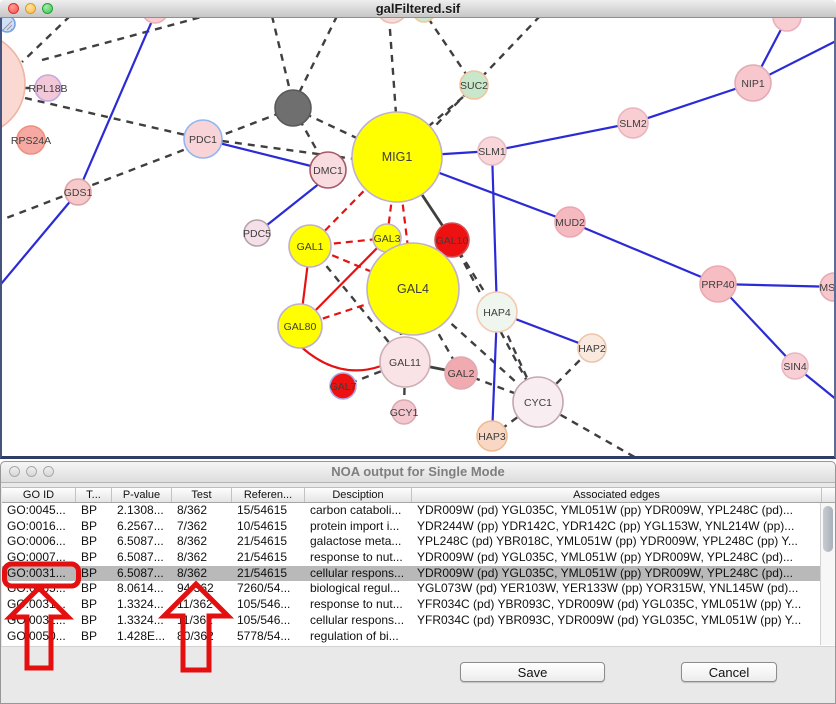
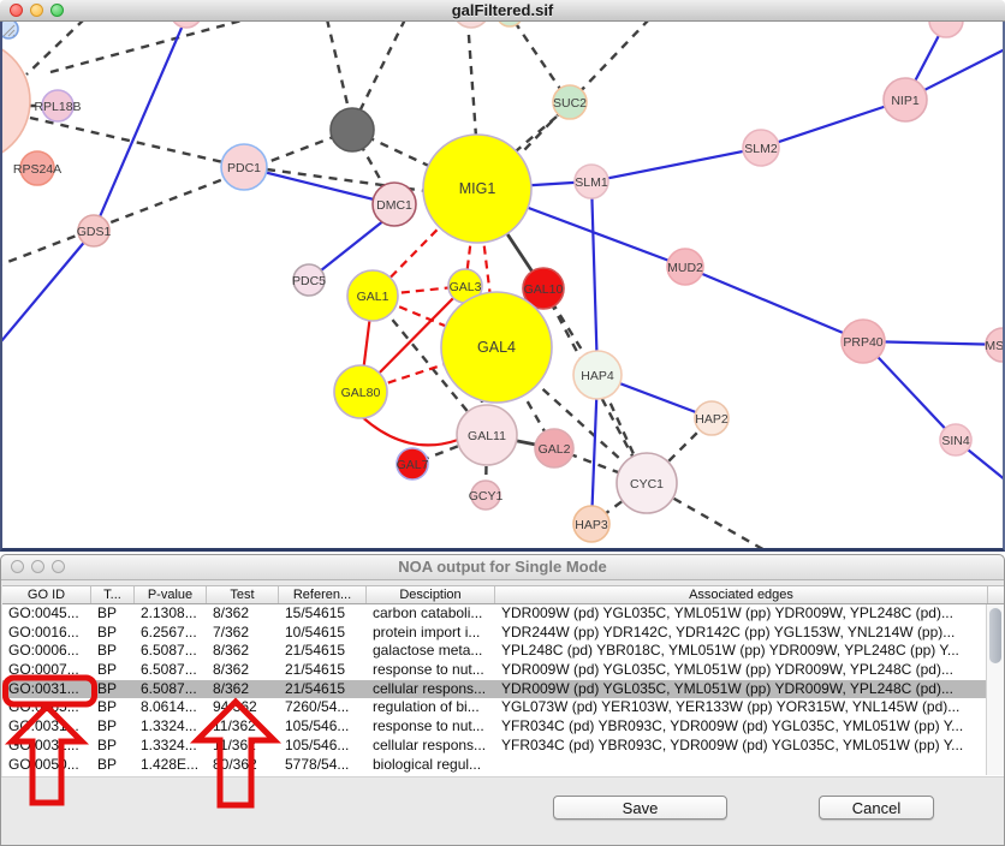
  galFiltered.sif
  RPL18B
  RPS24A
  GDS1
  PDC1
  DMC1
  MIG1
  SLM1
  SUC2
  SLM2
  NIP1
  MUD2
  PDC5
  GAL1
  GAL3
  GAL10
  GAL4
  HAP4
  GAL80
  GAL11
  GAL2
  GAL7
  GCY1
  CYC1
  HAP2
  HAP3
  PRP40
  SIN4
  NOA output for Single Mode
  GO ID
  T...
  P-value
  Test
  Referen...
  Desciption
  Associated edges
  GO:0045...
  BP
  2.1308...
  8/362
  15/54615
  carbon cataboli...
  YDR009W (pd) YGL035C, YML051W (pp) YDR009W, YPL248C (pd)...
  GO:0016...
  BP
  6.2567...
  7/362
  10/54615
  protein import i...
  YDR244W (pp) YDR142C, YDR142C (pp) YGL153W, YNL214W (pp)...
  GO:0006...
  BP
  6.5087...
  8/362
  21/54615
  galactose meta...
  YPL248C (pd) YBR018C, YML051W (pp) YDR009W, YPL248C (pp) Y...
  GO:0007...
  BP
  6.5087...
  8/362
  21/54615
  response to nut...
  YDR009W (pd) YGL035C, YML051W (pp) YDR009W, YPL248C (pd)...
  GO:0031...
  BP
  6.5087...
  8/362
  21/54615
  cellular respons...
  YDR009W (pd) YGL035C, YML051W (pp) YDR009W, YPL248C (pd)...
  BP
  8.0614...
  7260/54...
- biological regul...
+ regulation of bi...
  YGL073W (pd) YER103W, YER133W (pp) YOR315W, YNL145W (pd)...
  G:003..
  BP
  1.3324...
  11/362
  105/546...
  response to nut...
  YFR034C (pd) YBR093C, YDR009W (pd) YGL035C, YML051W (pp) Y...
  GO003...
  BP
  1.3324...
  11/36
  105/546...
  cellular respons...
  YFR034C (pd) YBR093C, YDR009W (pd) YGL035C, YML051W (pp) Y...
  GO005...
  BP
  1.428E...
  80/36
  5778/54...
- regulation of bi...
+ biological regul...
  Save
  Cancel
